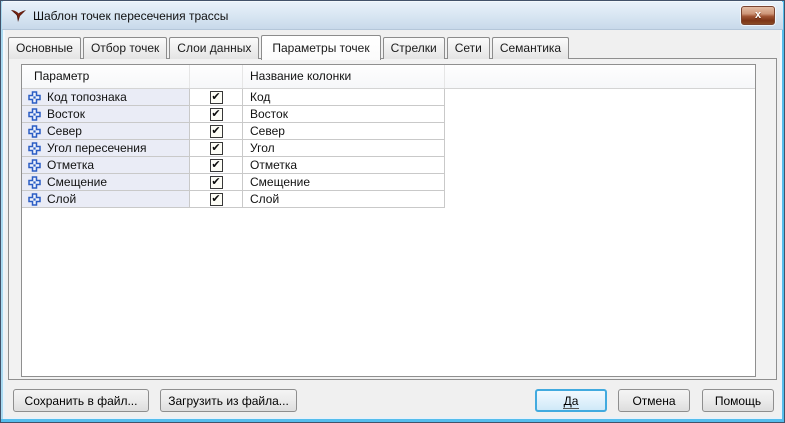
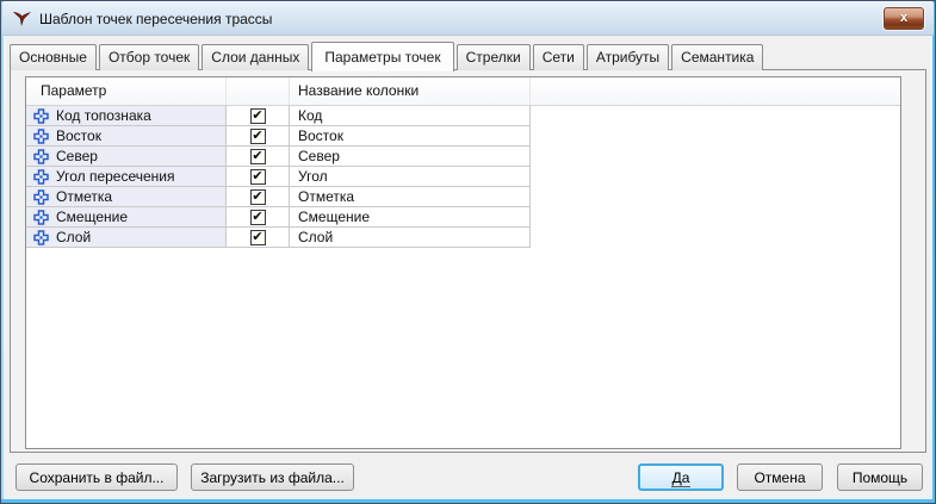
  Шаблон точек пересечения трассы
  x
  Основные
  Отбор точек
  Слои данных
  Параметры точек
  Стрелки
  Сети
+ Атрибуты
  Семантика
  Параметр
  Название колонки
  Код топознака
  ✔
  Код
  Восток
  ✔
  Восток
  Север
  ✔
  Север
  Угол пересечения
  ✔
  Угол
  Отметка
  ✔
  Отметка
  Смещение
  ✔
  Смещение
  Слой
  ✔
  Слой
  Сохранить в файл...
  Загрузить из файла...
  Да
  Отмена
  Помощь
